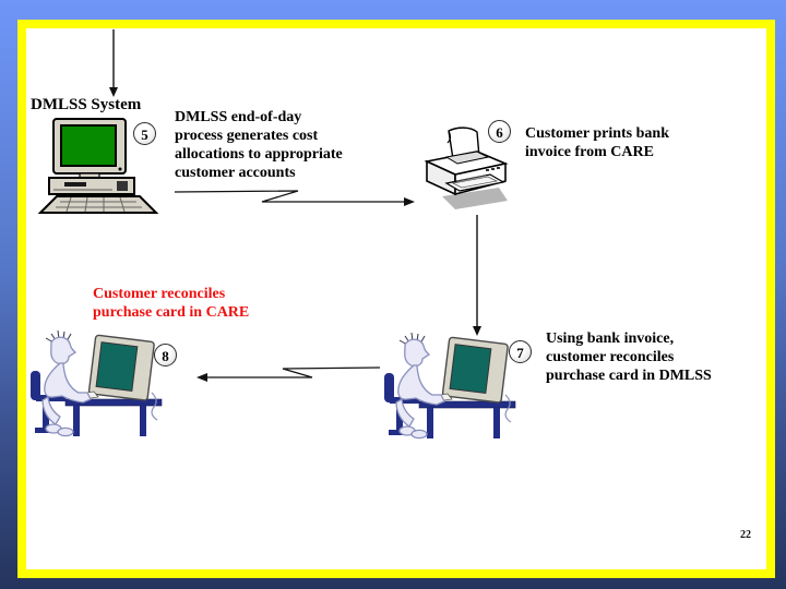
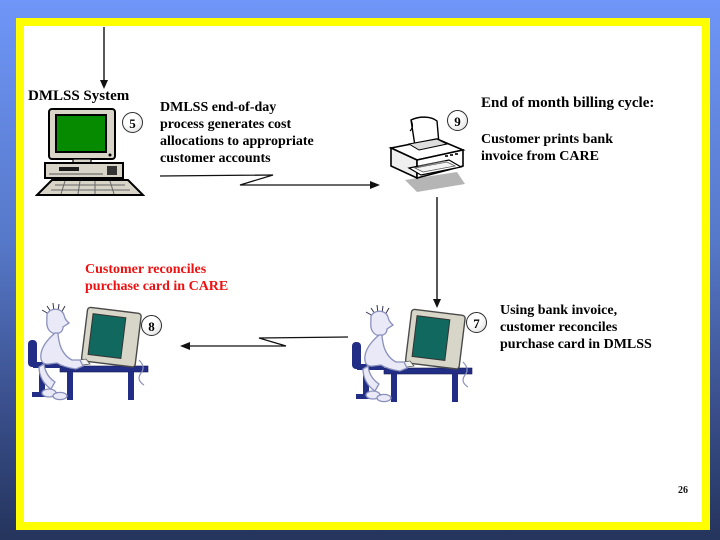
  DMLSS System
  5
  DMLSS end-of-day
  process generates cost
  allocations to appropriate
  customer accounts
- 6
+ 9
+ End of month billing cycle:
  Customer prints bank
  invoice from CARE
  Customer reconciles
  purchase card in CARE
  8
  7
  Using bank invoice,
  customer reconciles
  purchase card in DMLSS
- 22
+ 26
